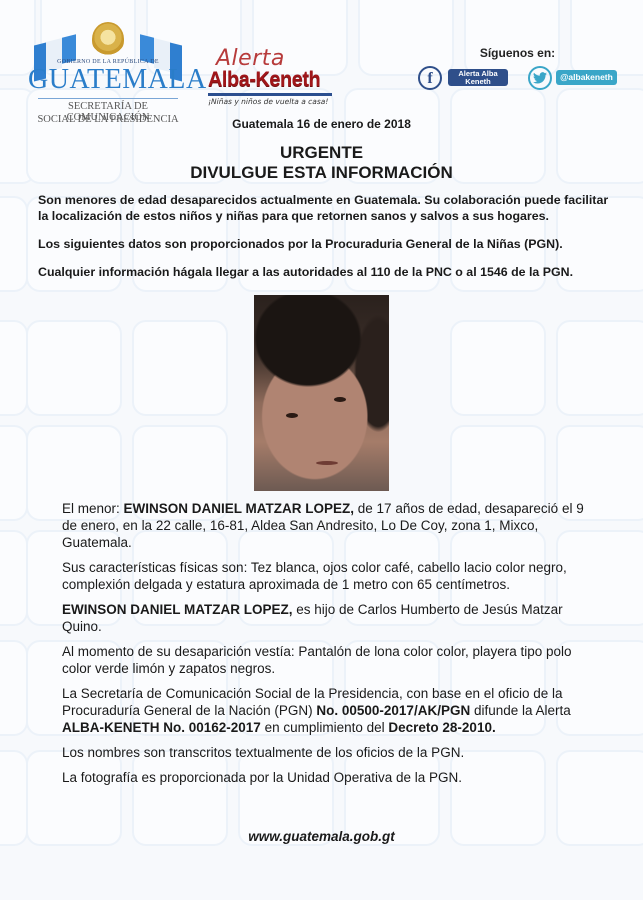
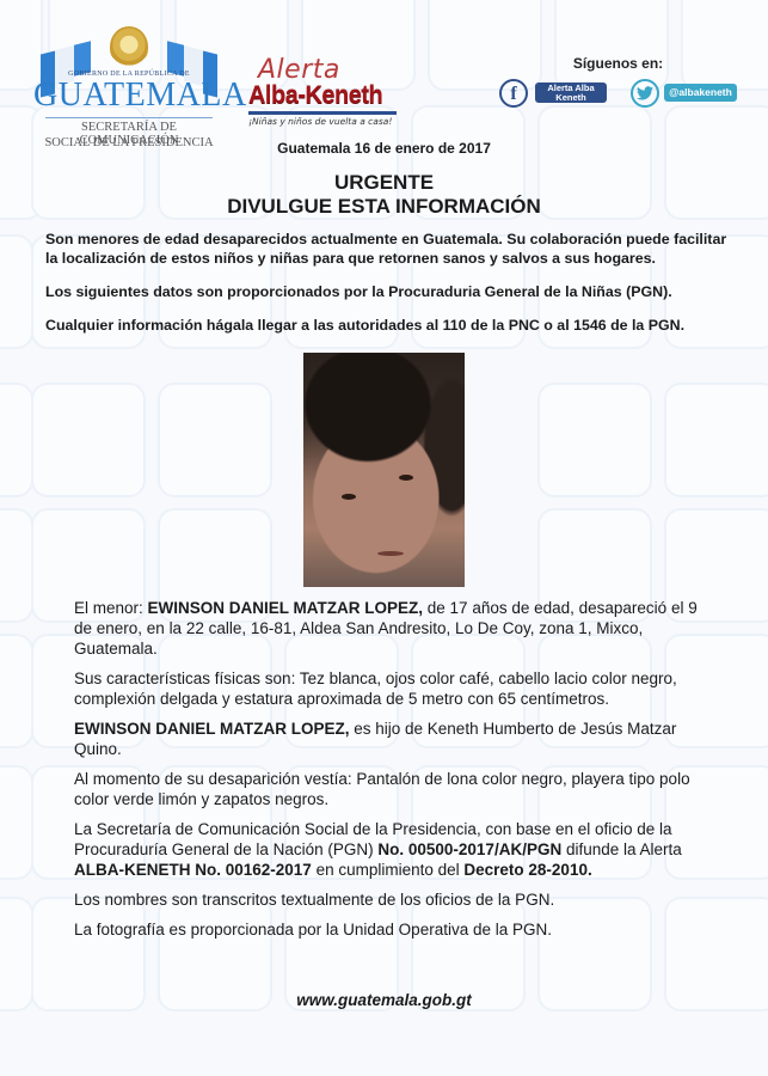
  GUATEMALA
  SECRETARÍA DE COMUNICACIÓN
  SOCIAL DE LA PRESIDENCIA
  Alerta
  Alba-Keneth
  ¡Niñas y niños de vuelta a casa!
  Síguenos en:
  f
  Alerta Alba
  Keneth
  @albakeneth
- Guatemala 16 de enero de 2018
+ Guatemala 16 de enero de 2017
  URGENTE
  DIVULGUE ESTA INFORMACIÓN
  Son menores de edad desaparecidos actualmente en Guatemala. Su colaboración puede facilitar la localización de estos niños y niñas para que retornen sanos y salvos a sus hogares.
  Los siguientes datos son proporcionados por la Procuraduria General de la Niñas (PGN).
  Cualquier información hágala llegar a las autoridades al 110 de la PNC o al 1546 de la PGN.
  El menor: EWINSON DANIEL MATZAR LOPEZ, de 17 años de edad, desapareció el 9 de enero, en la 22 calle, 16-81, Aldea San Andresito, Lo De Coy, zona 1, Mixco, Guatemala.
- Sus características físicas son: Tez blanca, ojos color café, cabello lacio color negro, complexión delgada y estatura aproximada de 1 metro con 65 centímetros.
+ Sus características físicas son: Tez blanca, ojos color café, cabello lacio color negro, complexión delgada y estatura aproximada de 5 metro con 65 centímetros.
- EWINSON DANIEL MATZAR LOPEZ, es hijo de Carlos Humberto de Jesús Matzar Quino.
+ EWINSON DANIEL MATZAR LOPEZ, es hijo de Keneth Humberto de Jesús Matzar Quino.
- Al momento de su desaparición vestía: Pantalón de lona color color, playera tipo polo color verde limón y zapatos negros.
+ Al momento de su desaparición vestía: Pantalón de lona color negro, playera tipo polo color verde limón y zapatos negros.
  La Secretaría de Comunicación Social de la Presidencia, con base en el oficio de la Procuraduría General de la Nación (PGN) No. 00500-2017/AK/PGN difunde la Alerta ALBA-KENETH No. 00162-2017 en cumplimiento del Decreto 28-2010.
  Los nombres son transcritos textualmente de los oficios de la PGN.
  La fotografía es proporcionada por la Unidad Operativa de la PGN.
  www.guatemala.gob.gt
